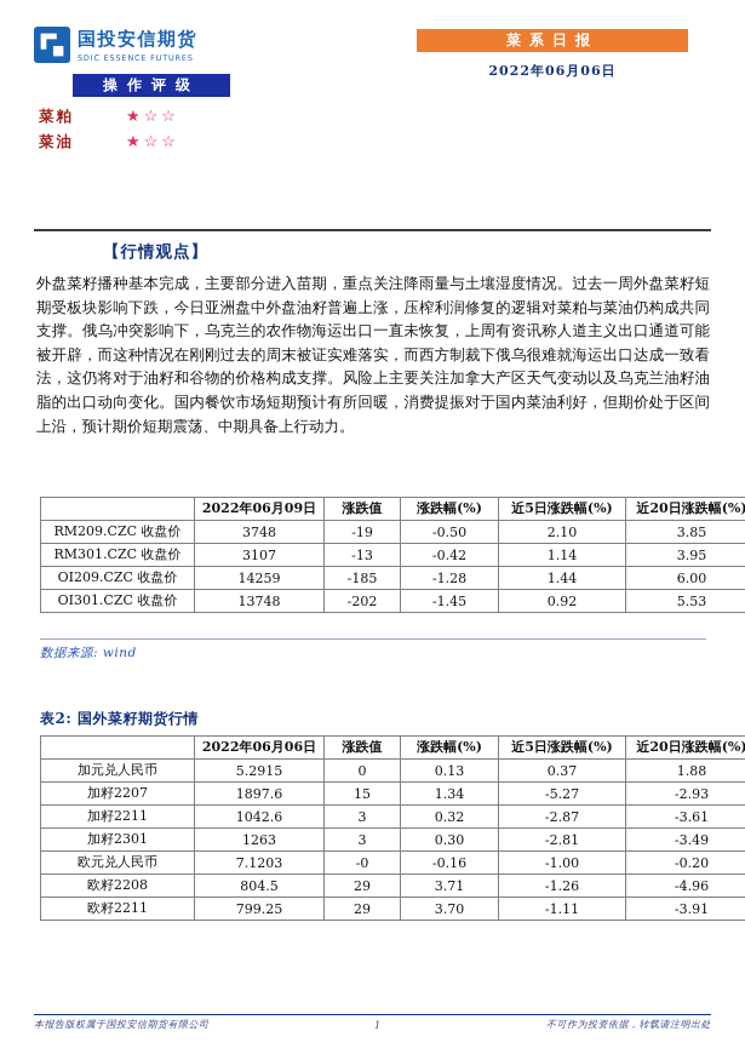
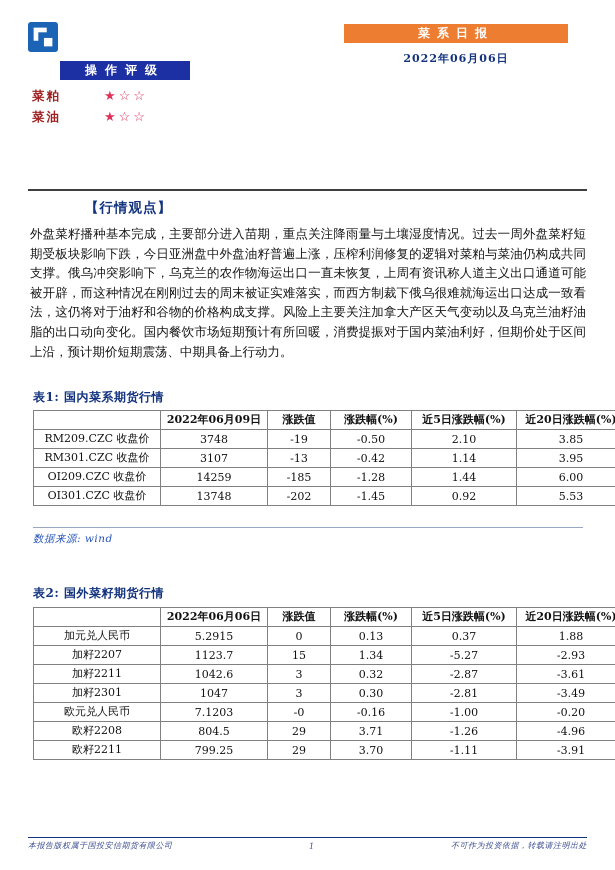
- 国投安信期货
- SDIC ESSENCE FUTURES
  菜系日报
  2022年06月06日
  操作评级
  菜粕
  ★☆☆
  菜油
  ★☆☆
  【行情观点】
  外盘菜籽播种基本完成，主要部分进入苗期，重点关注降雨量与土壤湿度情况。过去一周外盘菜籽短期受板块影响下跌，今日亚洲盘中外盘油籽普遍上涨，压榨利润修复的逻辑对菜粕与菜油仍构成共同支撑。俄乌冲突影响下，乌克兰的农作物海运出口一直未恢复，上周有资讯称人道主义出口通道可能被开辟，而这种情况在刚刚过去的周末被证实难落实，而西方制裁下俄乌很难就海运出口达成一致看法，这仍将对于油籽和谷物的价格构成支撑。风险上主要关注加拿大产区天气变动以及乌克兰油籽油脂的出口动向变化。国内餐饮市场短期预计有所回暖，消费提振对于国内菜油利好，但期价处于区间上沿，预计期价短期震荡、中期具备上行动力。
+ 表1: 国内菜系期货行情
  	2022年06月09日	涨跌值	涨跌幅(%)	近5日涨跌幅(%)	近20日涨跌幅(%)
  RM209.CZC 收盘价	3748	-19	-0.50	2.10	3.85
  RM301.CZC 收盘价	3107	-13	-0.42	1.14	3.95
  OI209.CZC 收盘价	14259	-185	-1.28	1.44	6.00
  OI301.CZC 收盘价	13748	-202	-1.45	0.92	5.53
  数据来源: wind
  表2: 国外菜籽期货行情
  	2022年06月06日	涨跌值	涨跌幅(%)	近5日涨跌幅(%)	近20日涨跌幅(%)
  加元兑人民币	5.2915	0	0.13	0.37	1.88
- 加籽2207	1897.6	15	1.34	-5.27	-2.93
+ 加籽2207	1123.7	15	1.34	-5.27	-2.93
  加籽2211	1042.6	3	0.32	-2.87	-3.61
- 加籽2301	1263	3	0.30	-2.81	-3.49
+ 加籽2301	1047	3	0.30	-2.81	-3.49
  欧元兑人民币	7.1203	-0	-0.16	-1.00	-0.20
  欧籽2208	804.5	29	3.71	-1.26	-4.96
  欧籽2211	799.25	29	3.70	-1.11	-3.91
  本报告版权属于国投安信期货有限公司
  1
  不可作为投资依据，转载请注明出处
